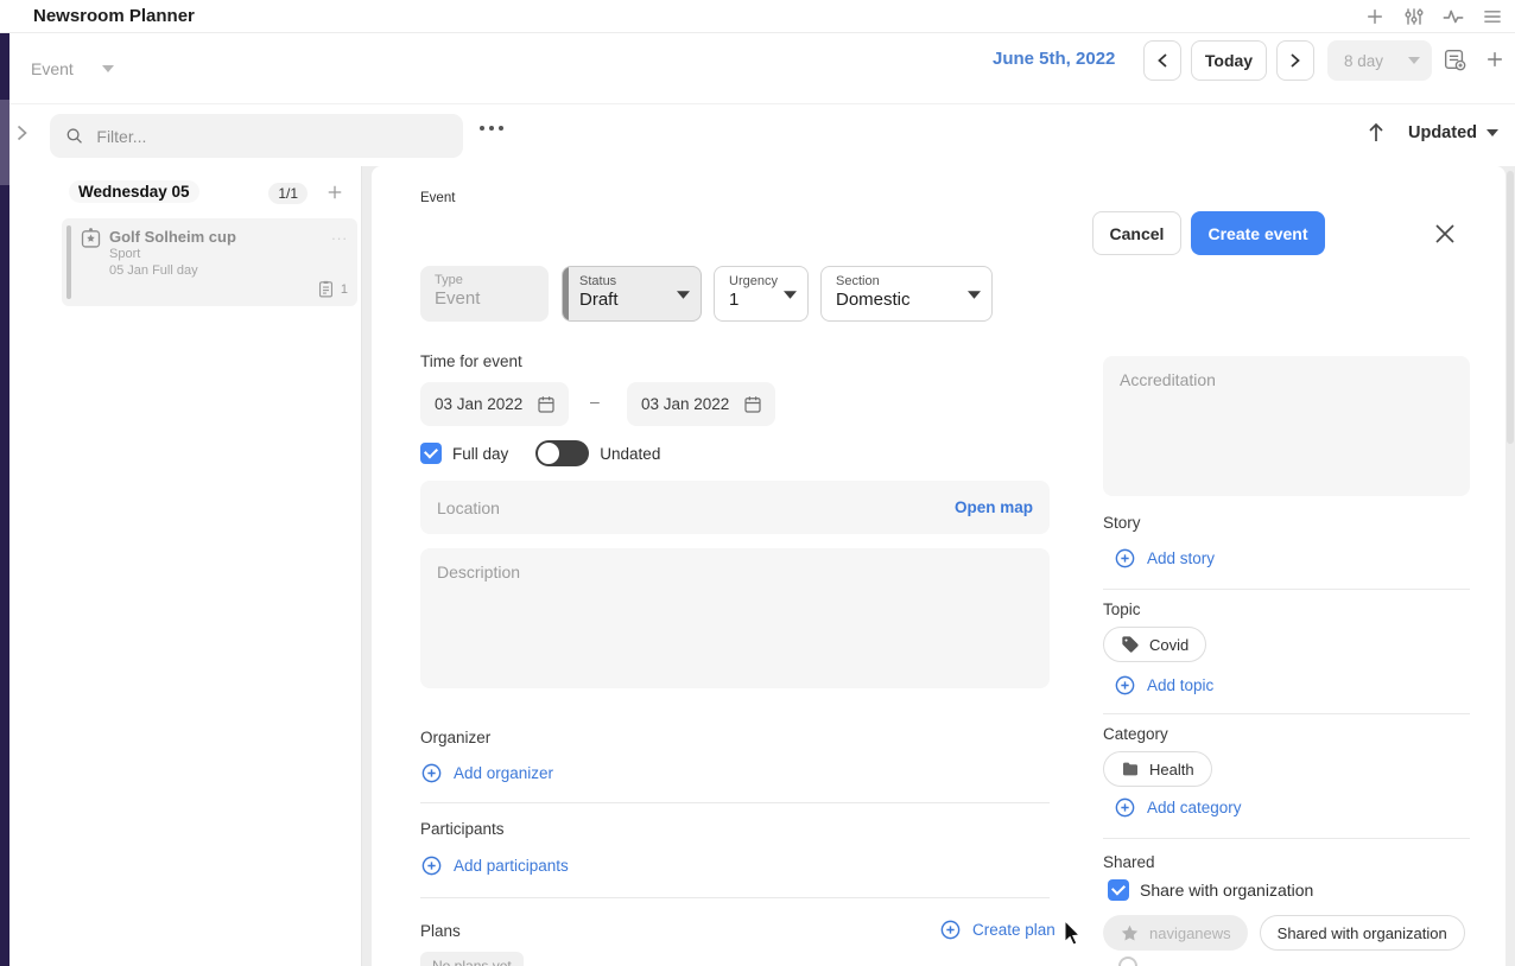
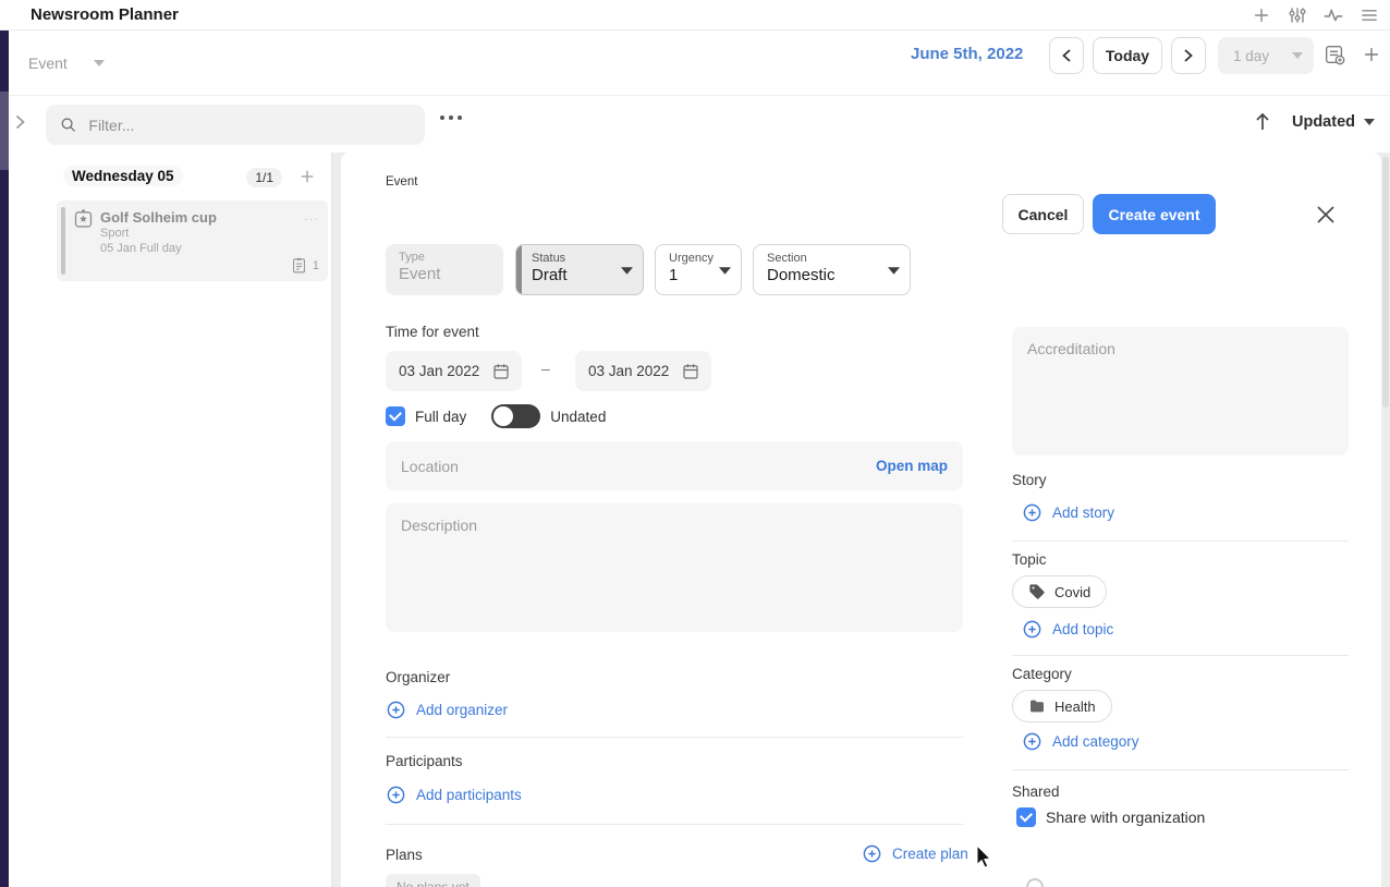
  Newsroom Planner
  Event
  June 5th, 2022
  Today
- 8 day
+ 1 day
  Filter...
  Updated
  Wednesday 05
  1/1
  Golf Solheim cup
  Sport
  05 Jan Full day
  ...
  1
  Event
  Cancel
  Create event
  Type
  Event
  Status
  Draft
  Urgency
  1
  Section
  Domestic
  Time for event
  03 Jan 2022
  –
  03 Jan 2022
  Full day
  Undated
  Location
  Open map
  Description
  Organizer
  Add organizer
  Participants
  Add participants
  Plans
  Create plan
  Accreditation
  Story
  Add story
  Topic
  Covid
  Add topic
  Category
  Health
  Add category
  Shared
  Share with organization
- naviganews
- Shared with organization
